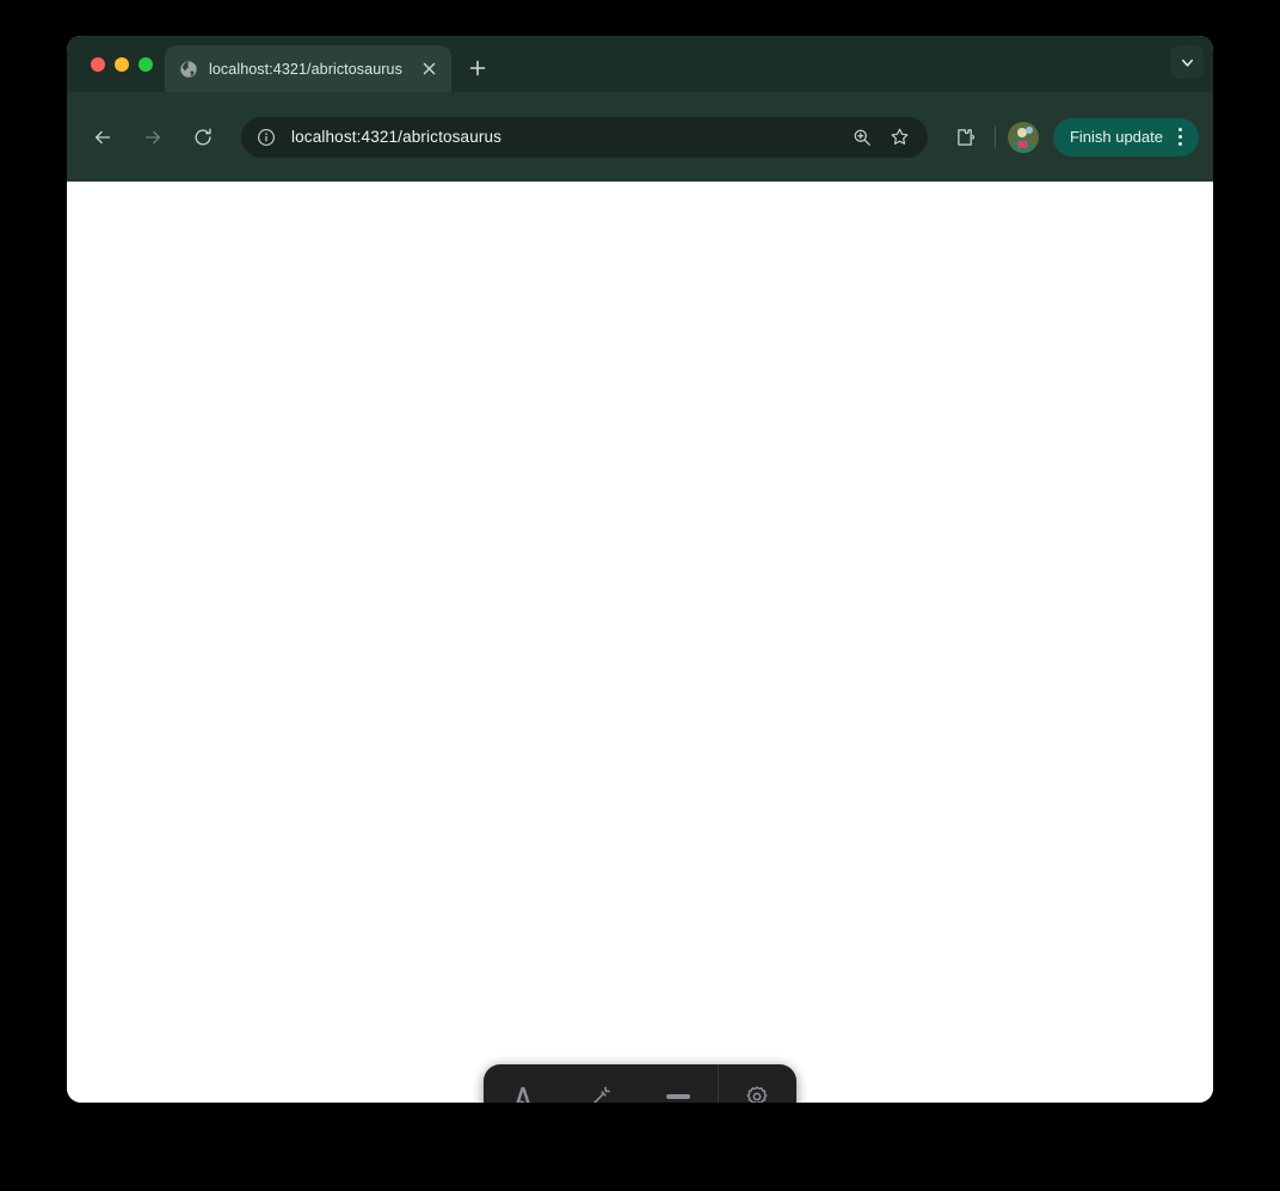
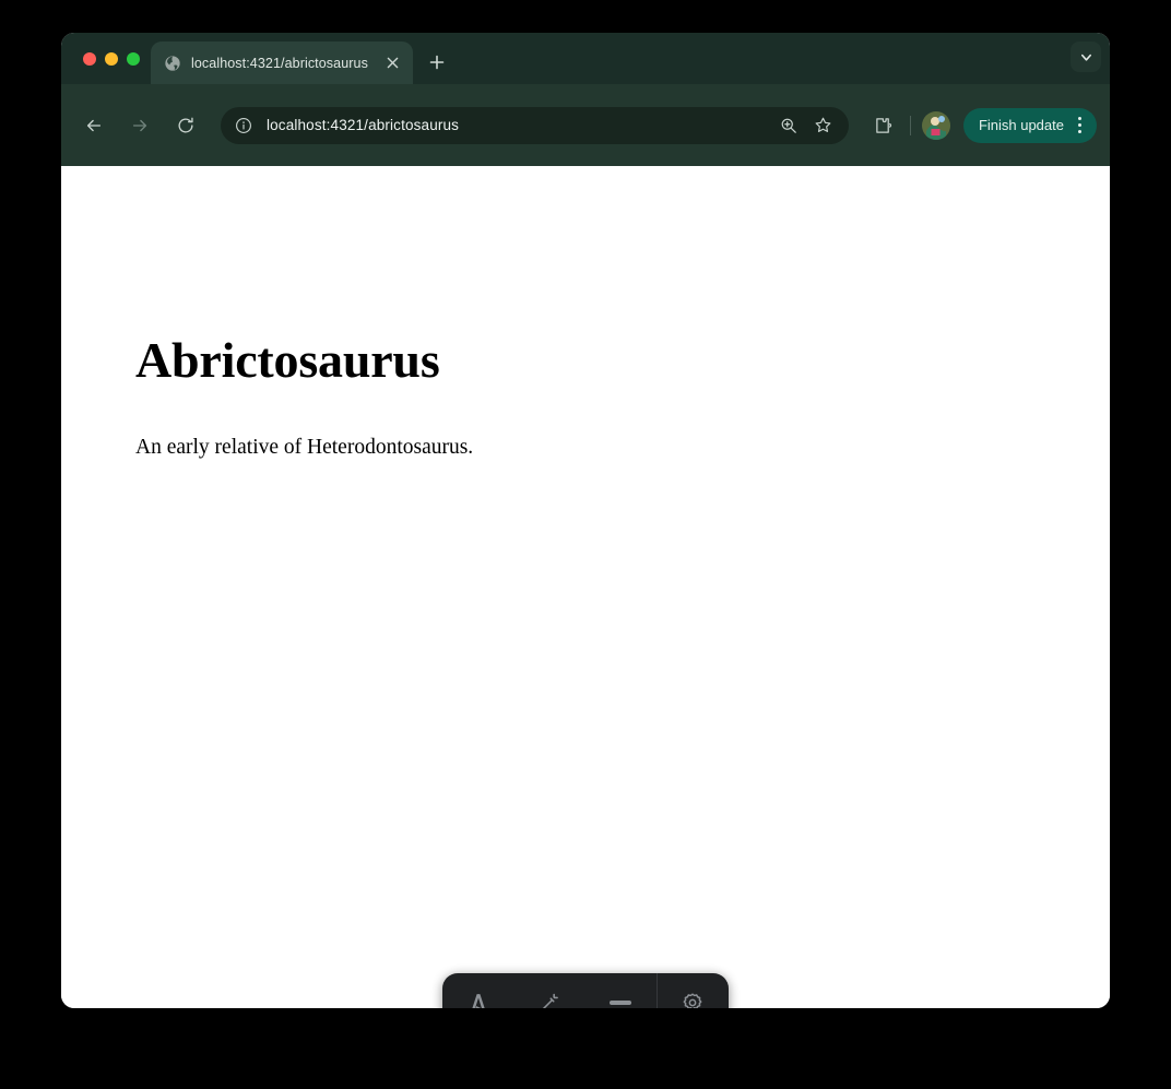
  localhost:4321/abrictosaurus
  localhost:4321/abrictosaurus
  Finish update
+ Abrictosaurus
+ An early relative of Heterodontosaurus.
